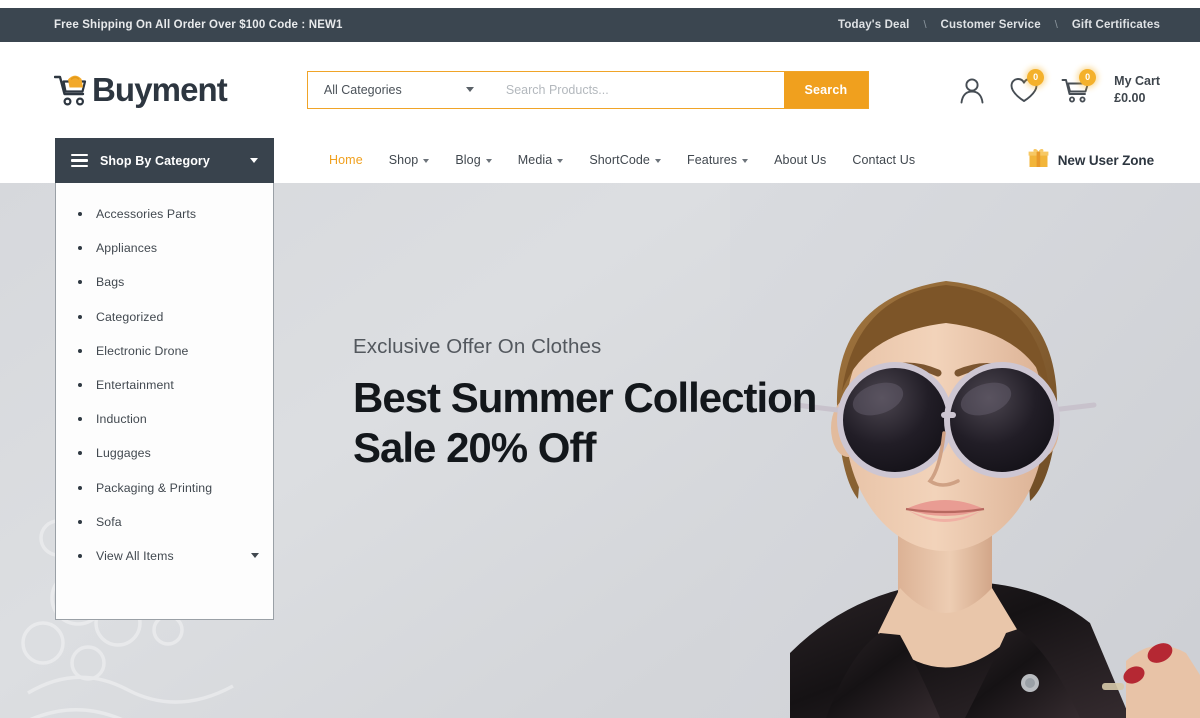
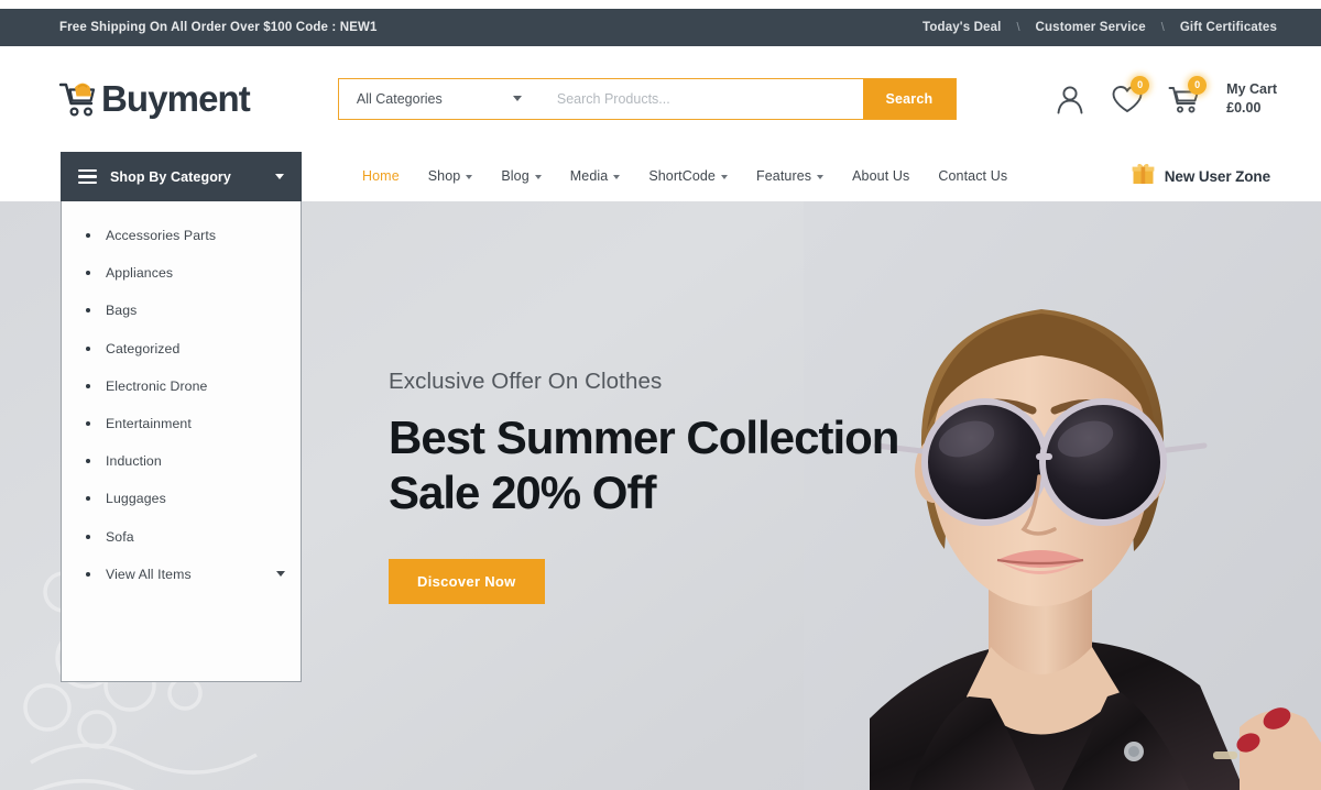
  Free Shipping On All Order Over $100 Code : NEW1
  Today's Deal
  \
  Customer Service
  \
  Gift Certificates
  Buyment
  All Categories
  Search Products...
  Search
  0
  0
  My Cart
  £0.00
  Home
  Shop
  Blog
  Media
  ShortCode
  Features
  About Us
  Contact Us
  New User Zone
  Exclusive Offer On Clothes
  Best Summer Collection
  Sale 20% Off
+ Discover Now
  Shop By Category
  Accessories Parts
  Appliances
  Bags
  Categorized
  Electronic Drone
  Entertainment
  Induction
  Luggages
- Packaging & Printing
  Sofa
  View All Items
